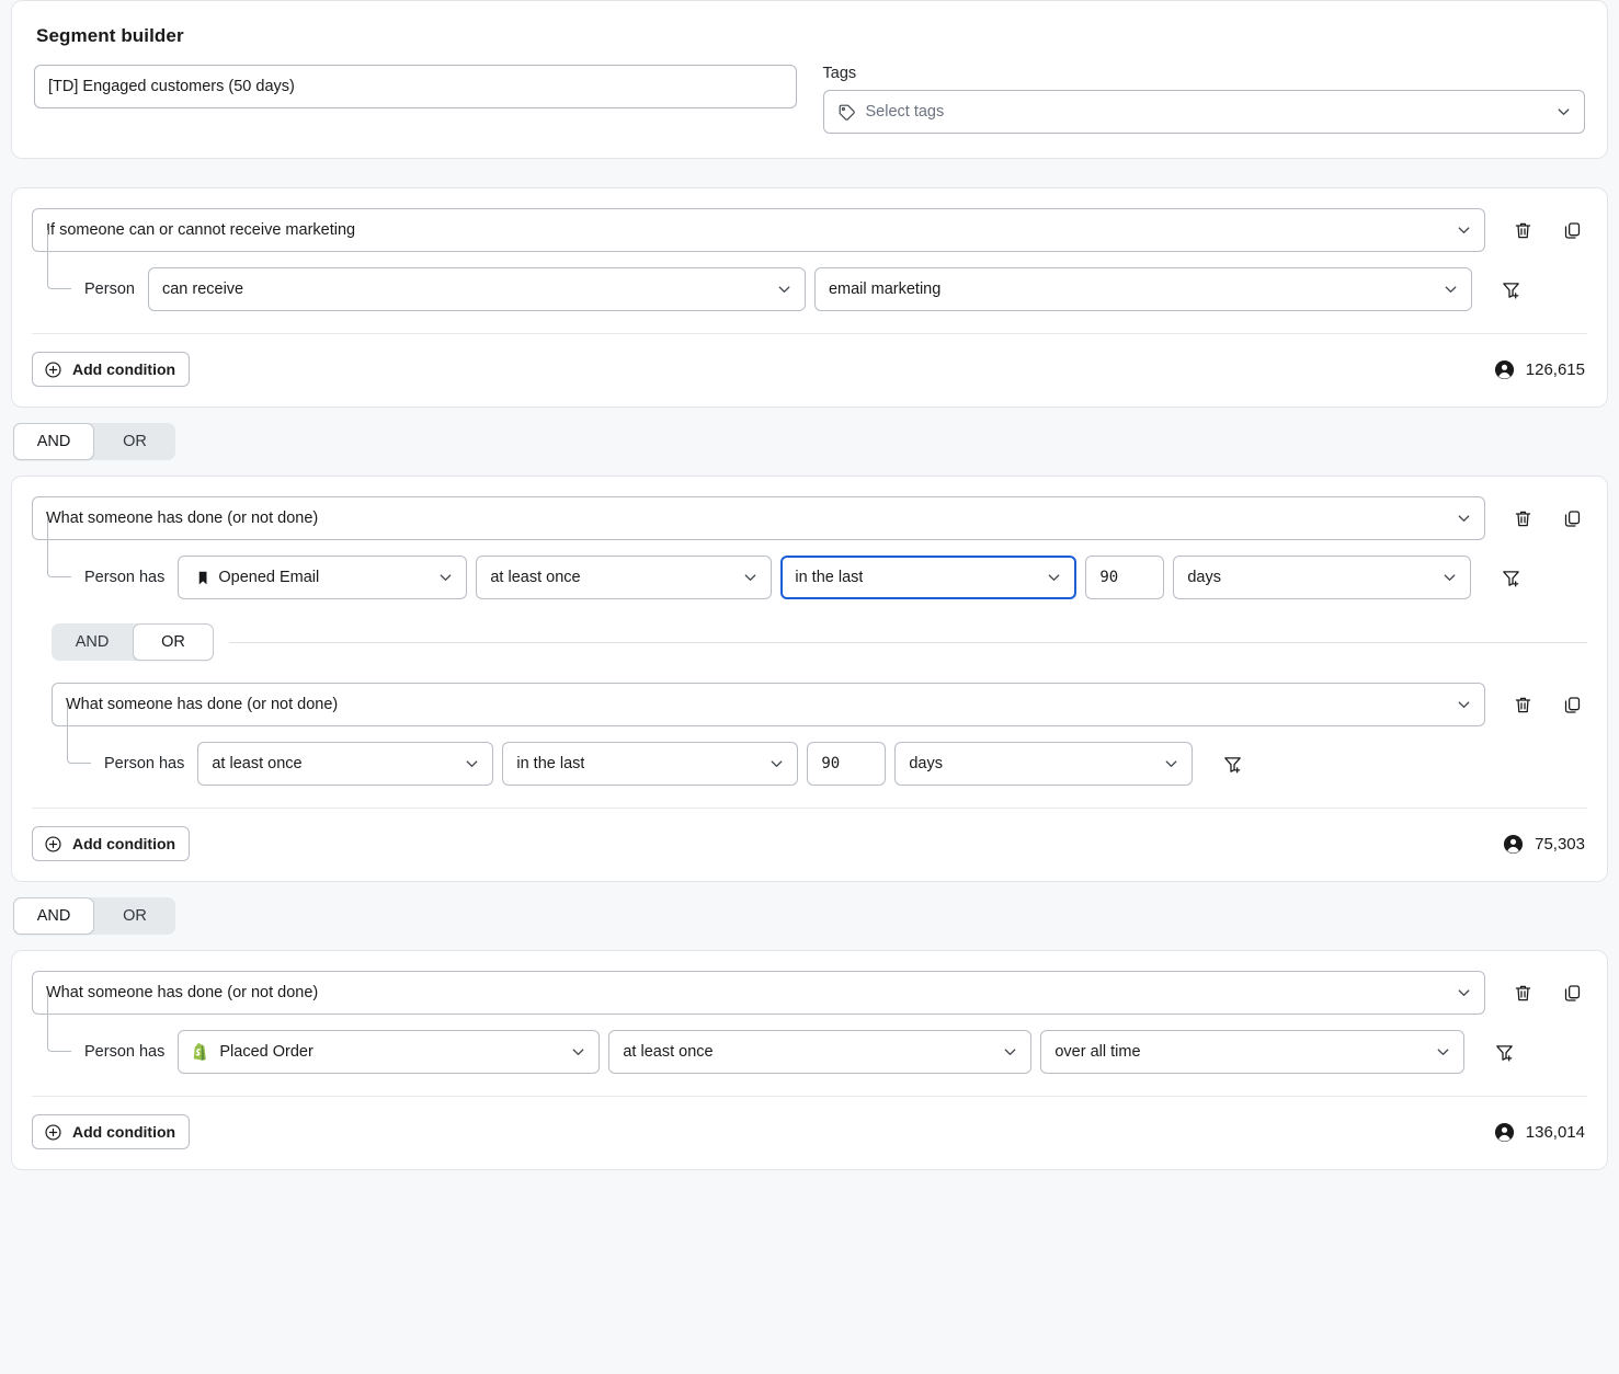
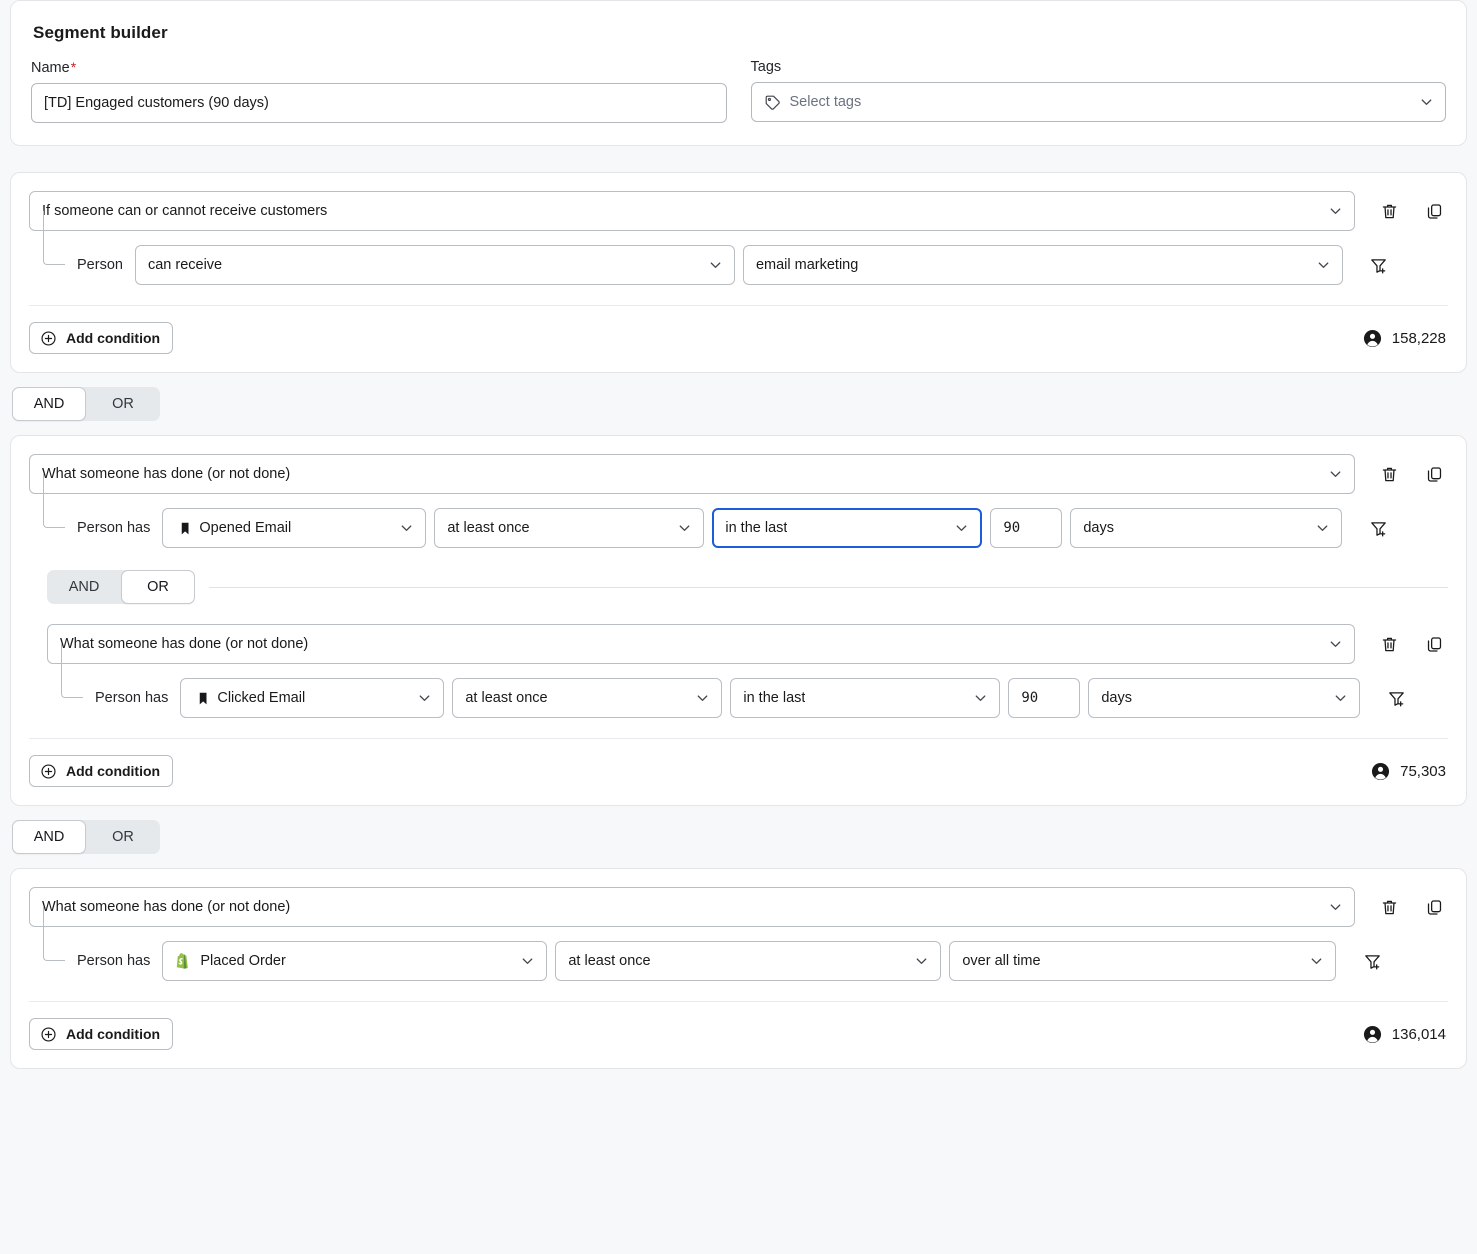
  Segment builder
+ Name
+ *
- [TD] Engaged customers (50 days)
+ [TD] Engaged customers (90 days)
  Tags
  Select tags
- If someone can or cannot receive marketing
+ If someone can or cannot receive customers
  Person
  can receive
  email marketing
  Add condition
- 126,615
+ 158,228
  AND
  OR
  What someone has done (or not done)
  Person has
  Opened Email
  at least once
  in the last
  90
  days
  AND
  OR
  What someone has done (or not done)
  Person has
+ Clicked Email
  at least once
  in the last
  90
  days
  Add condition
  75,303
  AND
  OR
  What someone has done (or not done)
  Person has
  Placed Order
  at least once
  over all time
  Add condition
  136,014
